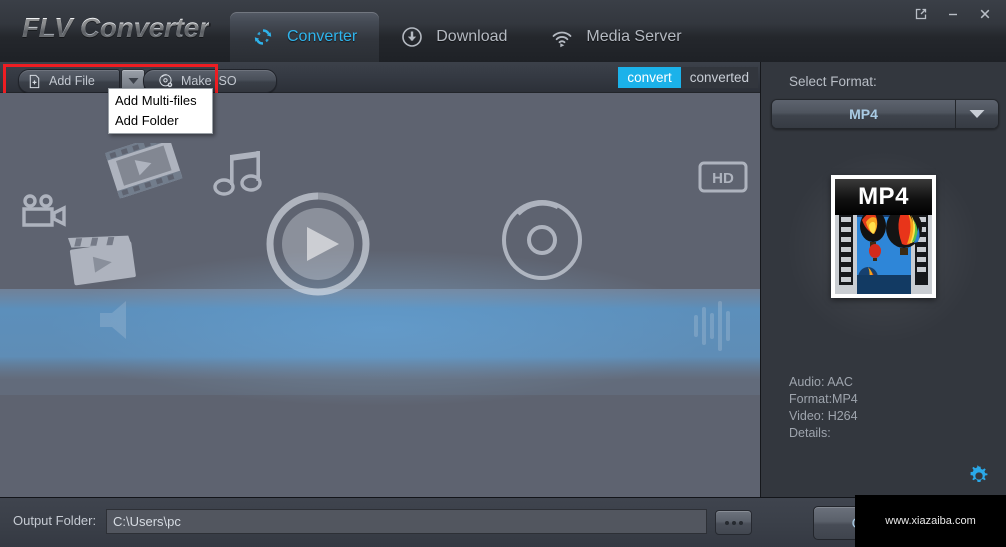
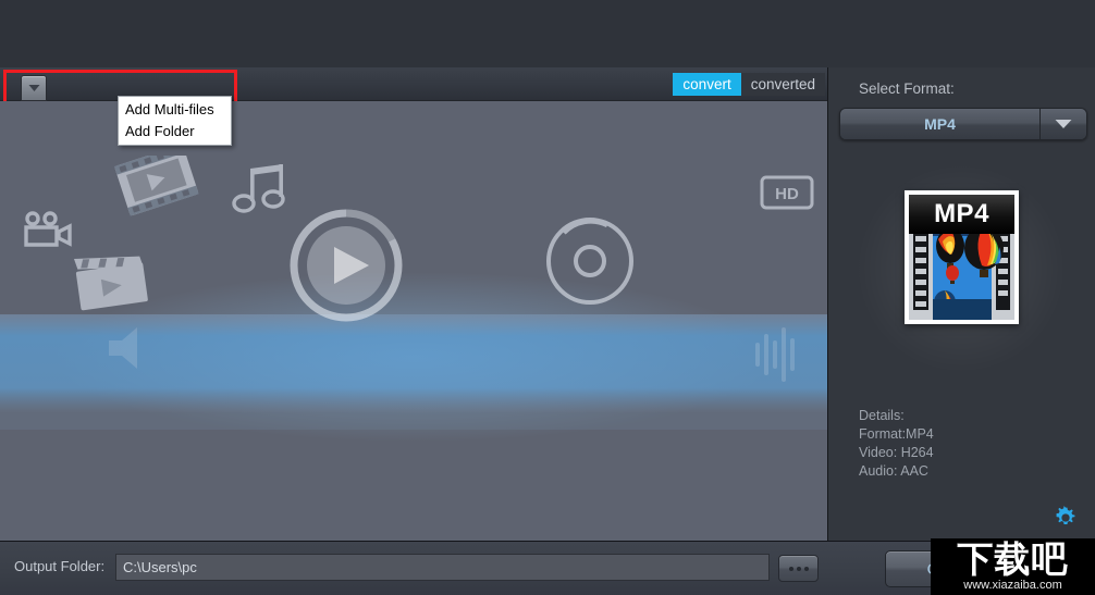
- FLV Converter
- Converter
- Download
- Media Server
- Add File
- Make ISO
  Add Multi-files
  Add Folder
  convert
  converted
  HD
  Select Format:
  MP4
  MP4
- Audio: AAC
+ Details:
  Format:MP4
  Video: H264
- Details:
+ Audio: AAC
  Output Folder:
  C:\Users\pc
+ 下载吧
  www.xiazaiba.com
